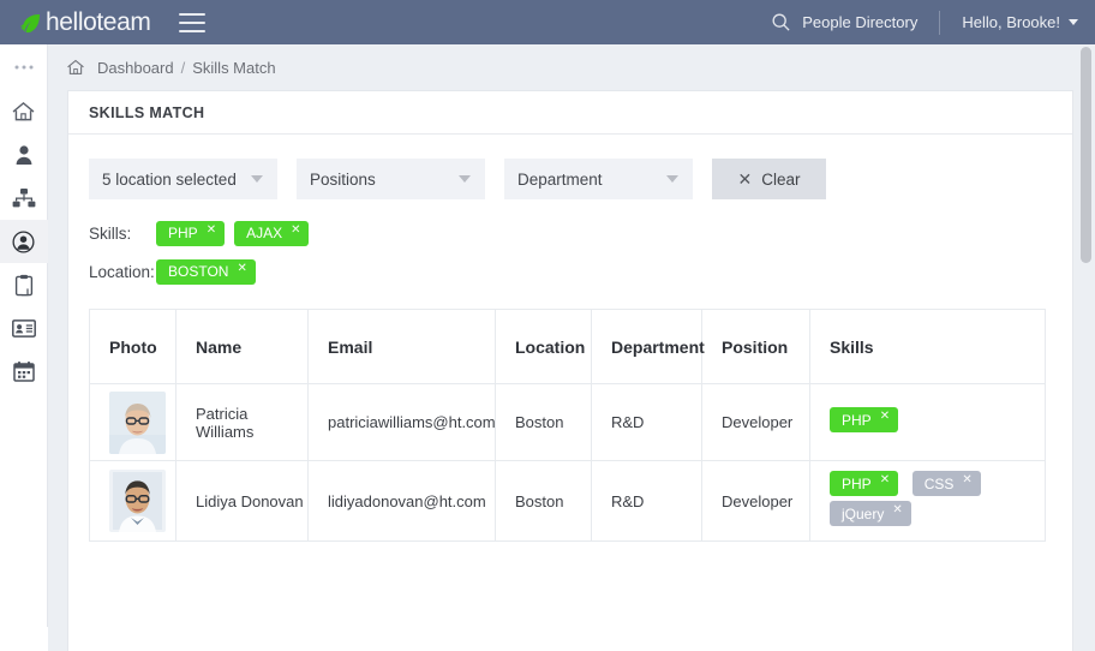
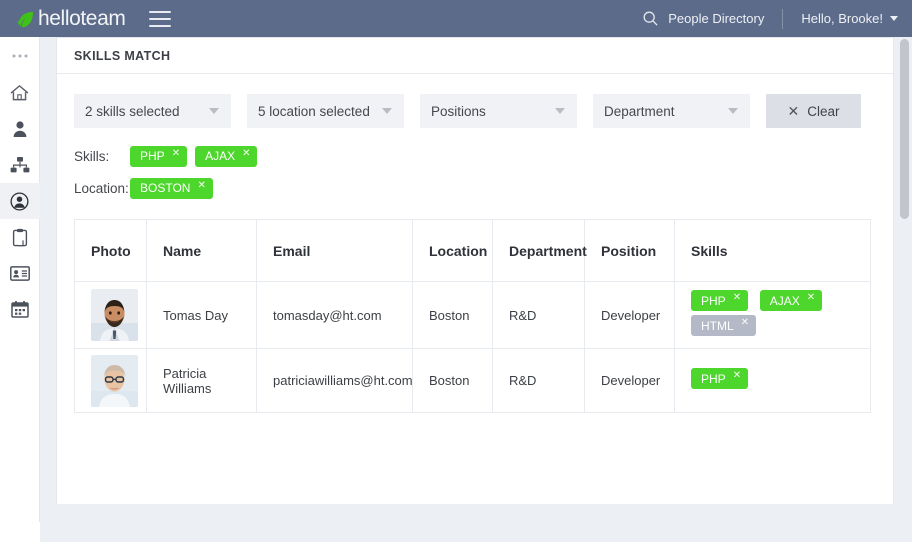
  helloteam
  People Directory
  Hello, Brooke!
- Dashboard
- /
- Skills Match
  SKILLS MATCH
+ 2 skills selected
  5 location selected
  Positions
  Department
  ✕
  Clear
  Skills:
  PHP
  ✕
  AJAX
  ✕
  Location:
  BOSTON
  ✕
  Photo	Name	Email	Location	Department	Position	Skills
+ 	Tomas Day	tomasday@ht.com	Boston	R&D	Developer	PHP ✕ AJAX ✕ HTML ✕
  	Patricia Williams	patriciawilliams@ht.com	Boston	R&D	Developer	PHP ✕
- 	Lidiya Donovan	lidiyadonovan@ht.com	Boston	R&D	Developer	PHP ✕ CSS ✕ jQuery ✕
